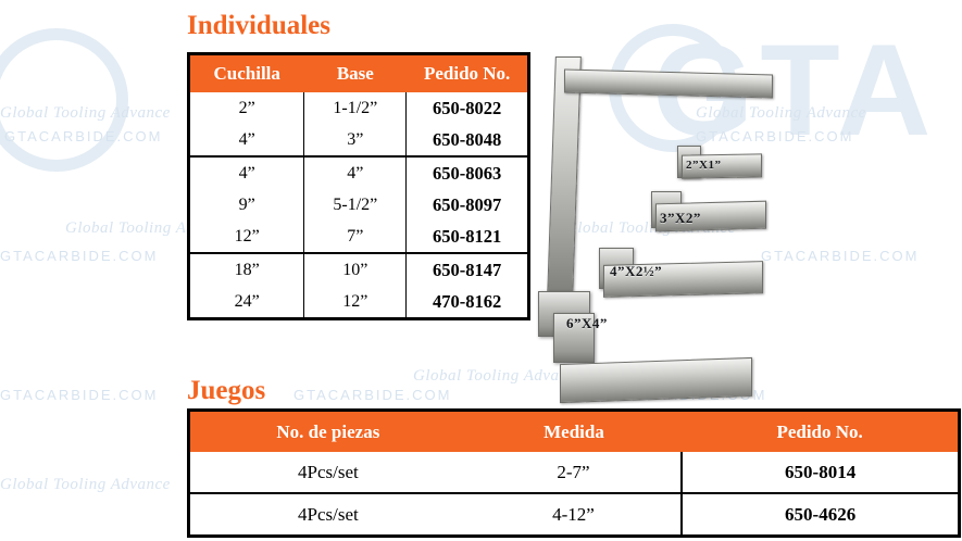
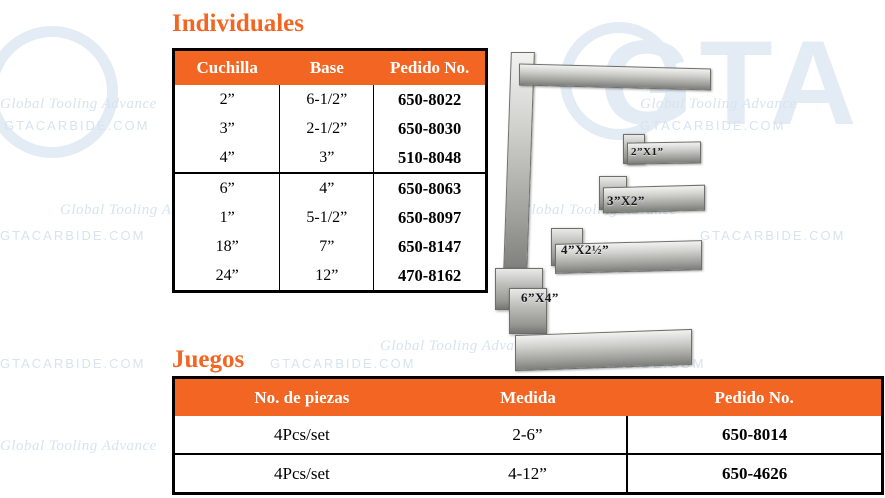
  Global Tooling Advance
  Global Tooling Advance
  GTACARBIDE.COM
  GTACARBIDE.COM
  Global Tooling A
  GTACARBIDE.COM
  GTACARBIDE.COM
  Global Tooling Adva
  GTACARBIDE.COM
  GTACARBIDE.COM
  Global Tooling Advance
  Individuales
  Cuchilla	Base	Pedido No.
- 2”	1-1/2”	650-8022
+ 2”	6-1/2”	650-8022
+ 3”	2-1/2”	650-8030
- 4”	3”	650-8048
+ 4”	3”	510-8048
- 4”	4”	650-8063
+ 6”	4”	650-8063
- 9”	5-1/2”	650-8097
+ 1”	5-1/2”	650-8097
- 12”	7”	650-8121
- 18”	10”	650-8147
+ 18”	7”	650-8147
  24”	12”	470-8162
  Juegos
  No. de piezas	Medida	Pedido No.
- 4Pcs/set	2-7”	650-8014
+ 4Pcs/set	2-6”	650-8014
  4Pcs/set	4-12”	650-4626
  6”X4”
  4”X2½”
  3”X2”
  2”X1”
